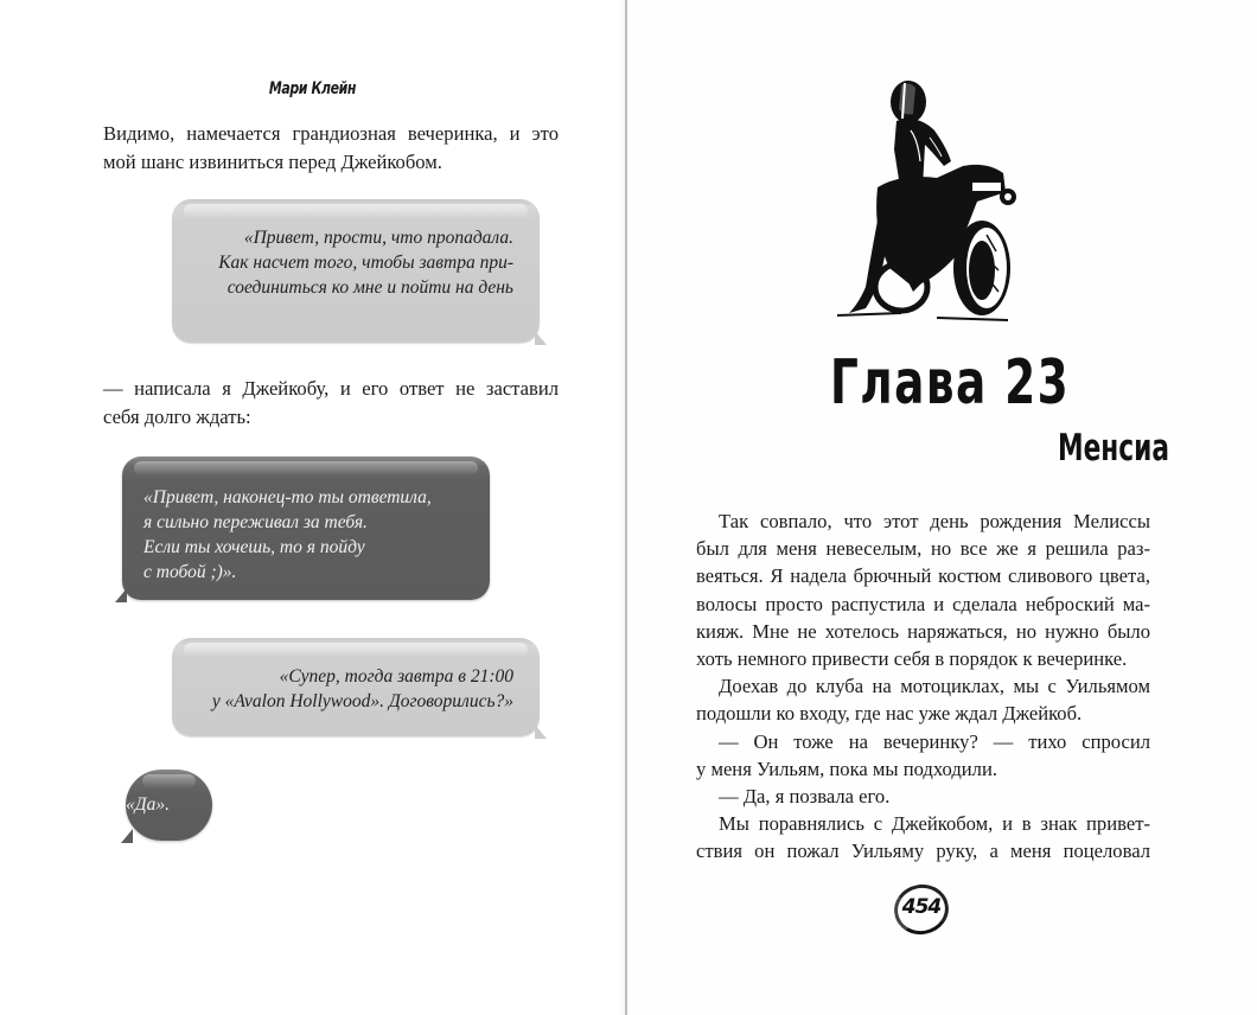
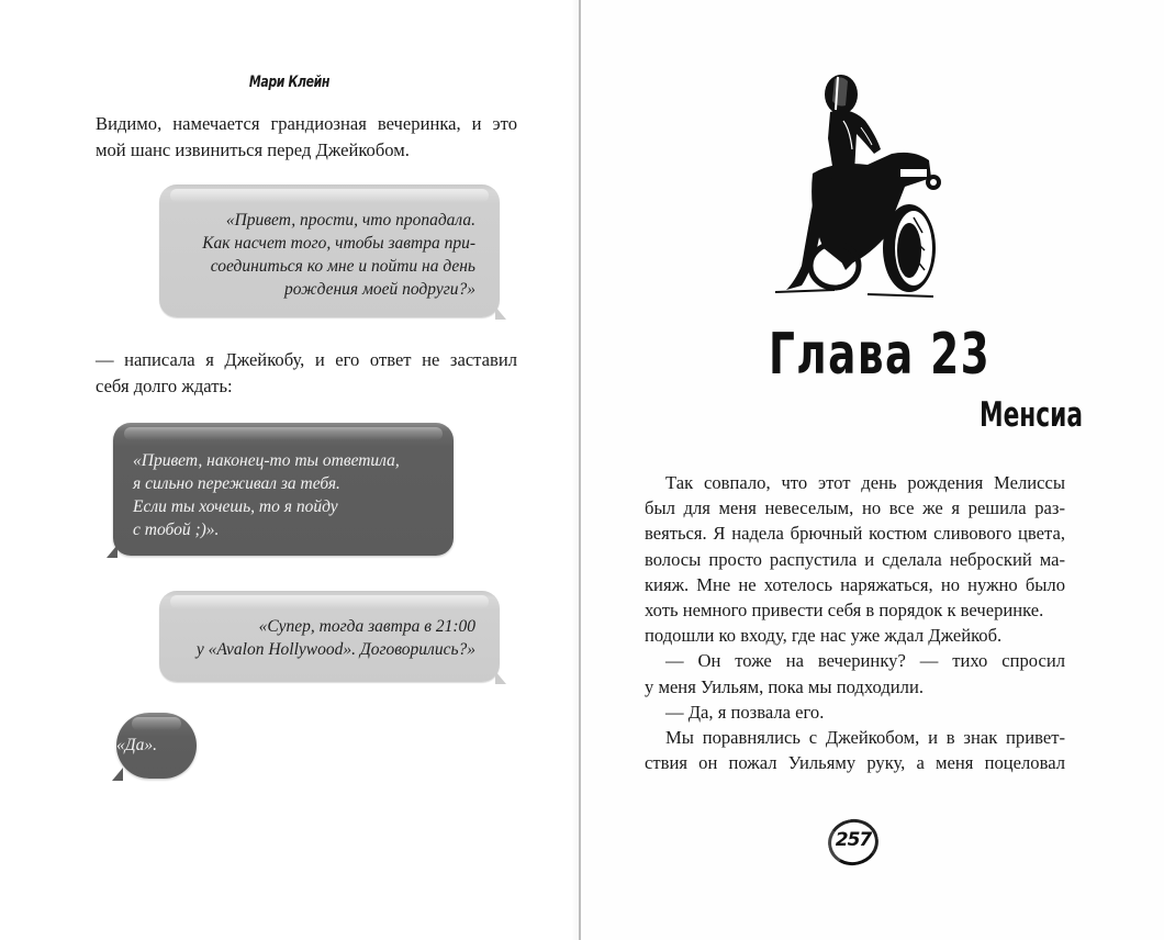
  Мари Клейн
  Видимо, намечается грандиозная вечеринка, и это
  мой шанс извиниться перед Джейкобом.
  «Привет, прости, что пропадала.
  Как насчет того, чтобы завтра при-
  соединиться ко мне и пойти на день
+ рождения моей подруги?»
  — написала я Джейкобу, и его ответ не заставил
  себя долго ждать:
  «Привет, наконец-то ты ответила,
  я сильно переживал за тебя.
  Если ты хочешь, то я пойду
  с тобой ;)».
  «Супер, тогда завтра в 21:00
  у «Avalon Hollywood». Договорились?»
  «Да».
  Глава 23
  Менсиа
  Так совпало, что этот день рождения Мелиссы
  был для меня невеселым, но все же я решила раз-
  веяться. Я надела брючный костюм сливового цвета,
  волосы просто распустила и сделала неброский ма-
  кияж. Мне не хотелось наряжаться, но нужно было
  хоть немного привести себя в порядок к вечеринке.
- Доехав до клуба на мотоциклах, мы с Уильямом
  подошли ко входу, где нас уже ждал Джейкоб.
  — Он тоже на вечеринку? — тихо спросил
  у меня Уильям, пока мы подходили.
  — Да, я позвала его.
  Мы поравнялись с Джейкобом, и в знак привет-
  ствия он пожал Уильяму руку, а меня поцеловал
- 454
+ 257
